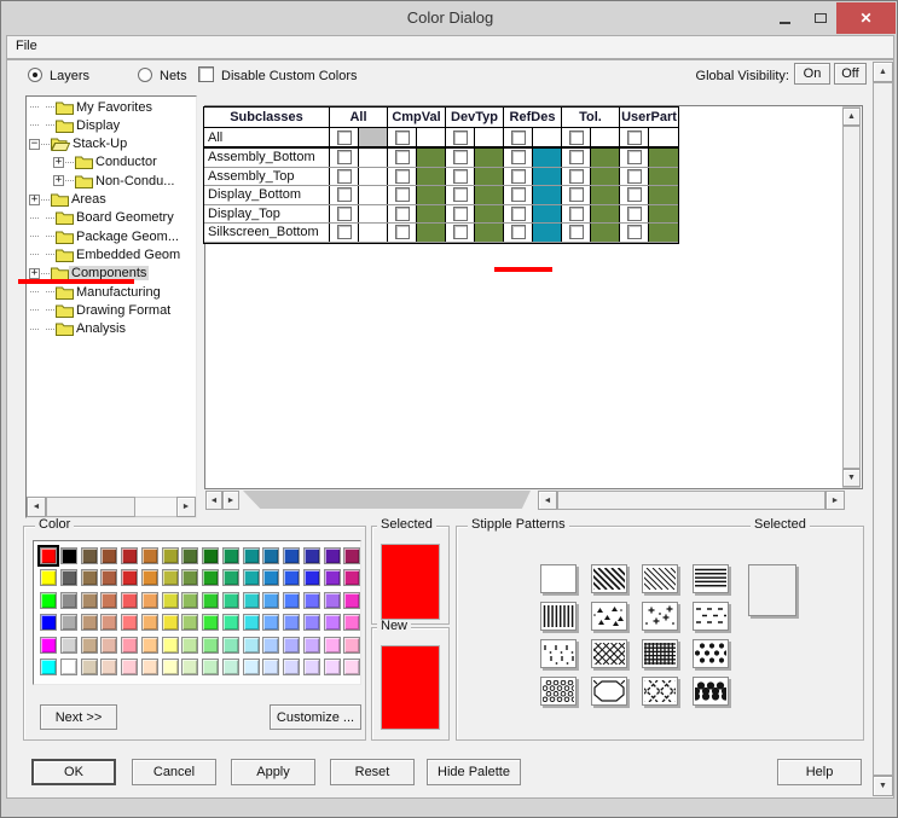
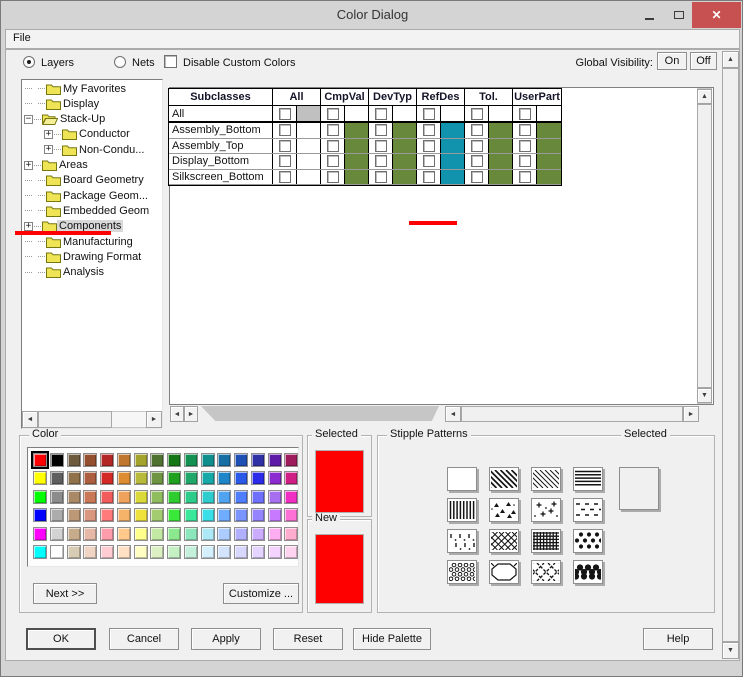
  Color Dialog
  ✕
  File
  Layers
  Nets
  Disable Custom Colors
  Global Visibility:
  On
  Off
  My Favorites
  Display
  −
  Stack-Up
  +
  Conductor
  +
  Non-Condu...
  +
  Areas
  Board Geometry
  Package Geom...
  Embedded Geom
  +
  Components
  Manufacturing
  Drawing Format
  Analysis
  Subclasses
  All
  CmpVal
  DevTyp
  RefDes
  Tol.
  UserPart
  All
  Assembly_Bottom
  Assembly_Top
  Display_Bottom
- Display_Top
  Silkscreen_Bottom
  Color
  Next >>
  Customize ...
  Selected
  New
  Stipple Patterns
  Selected
  OK
  Cancel
  Apply
  Reset
  Hide Palette
  Help
